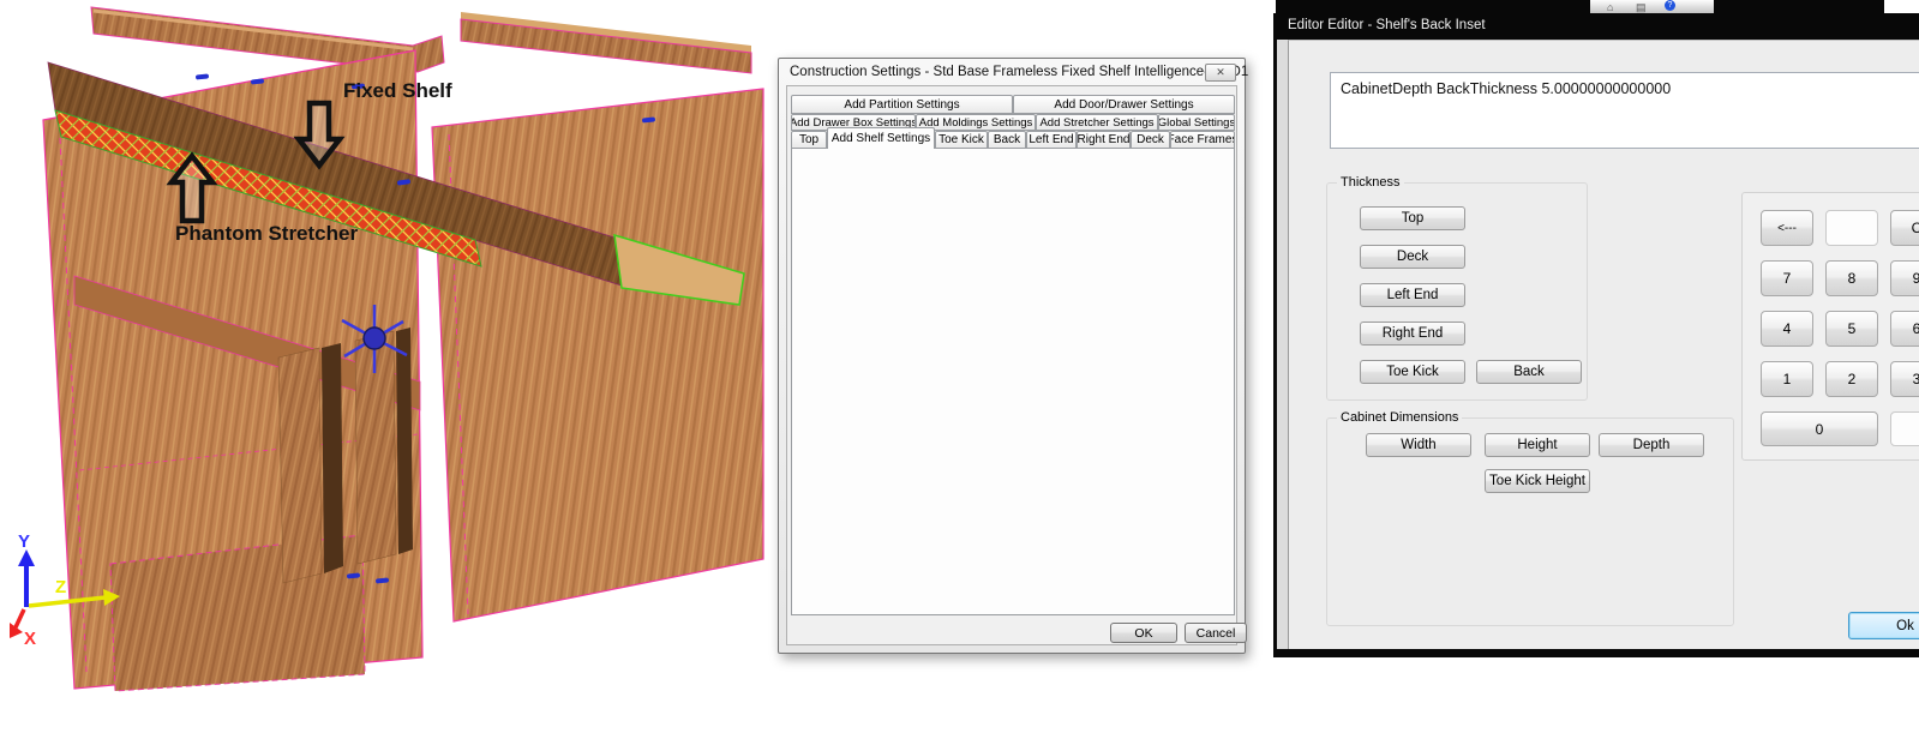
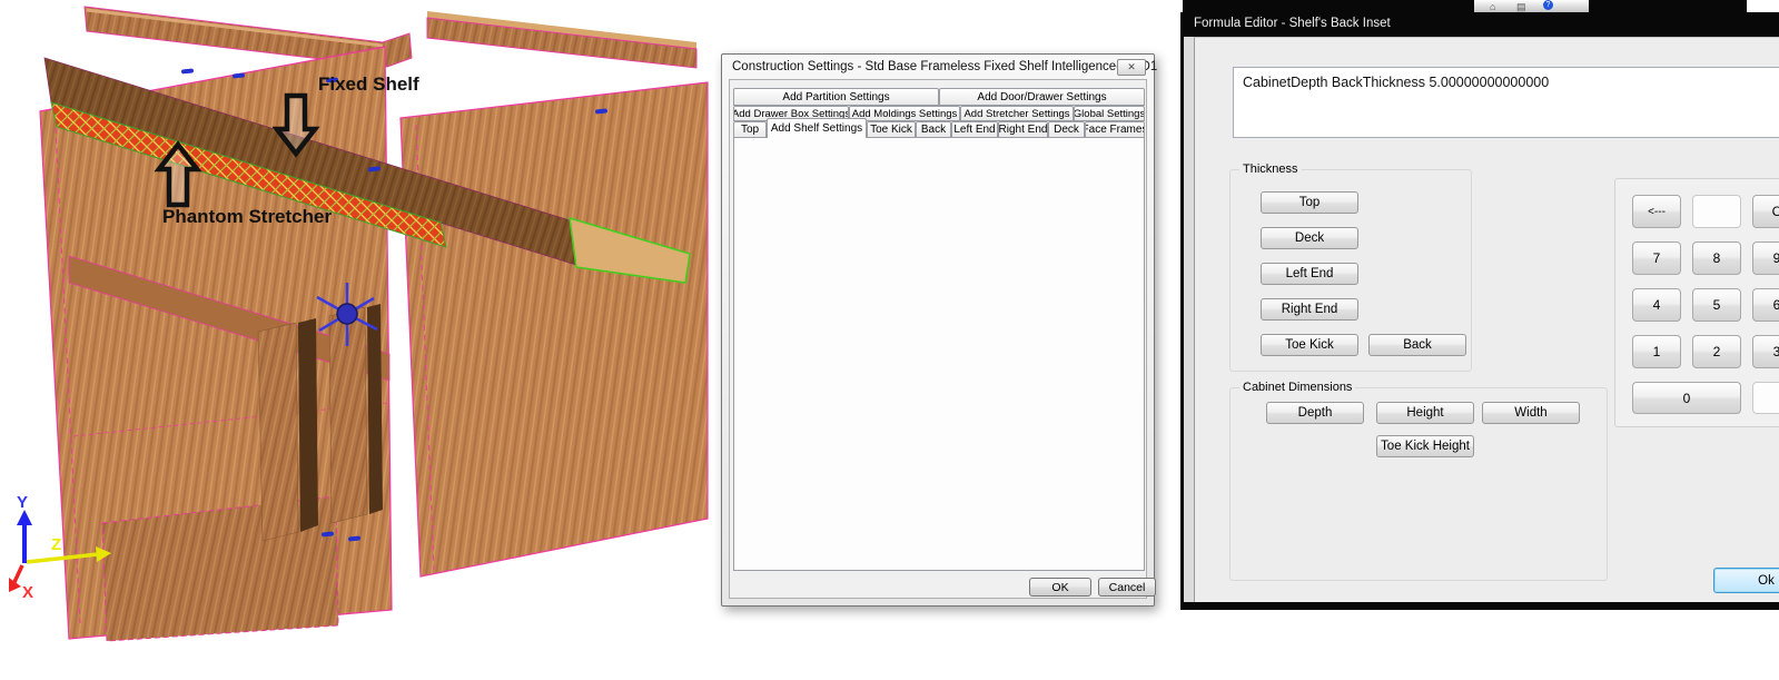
  Fixed Shelf
  Phantom Stretcher
  Y
  Z
  X
  Construction Settings - Std Base Frameless Fixed Shelf Intelligence1
  ✕
  Add Partition Settings
  Add Door/Drawer Settings
  Add Drawer Box Settings
  Add Moldings Settings
  Add Stretcher Settings
  Global Settings
  Top
  Add Shelf Settings
  Toe Kick
  Back
  Left End
  Right End
  Deck
  Face Frames
  OK
  Cancel
  ⌂
  ▤
- Editor Editor - Shelf's Back Inset
+ Formula Editor - Shelf's Back Inset
  CabinetDepth BackThickness 5.00000000000000
  Thickness
  Top
  Deck
  Left End
  Right End
  Toe Kick
  Back
  Cabinet Dimensions
- Width
+ Depth
  Height
- Depth
+ Width
  Toe Kick Height
  <---
  C
  7
  8
  9
  4
  5
  6
  1
  2
  3
  0
  Ok
